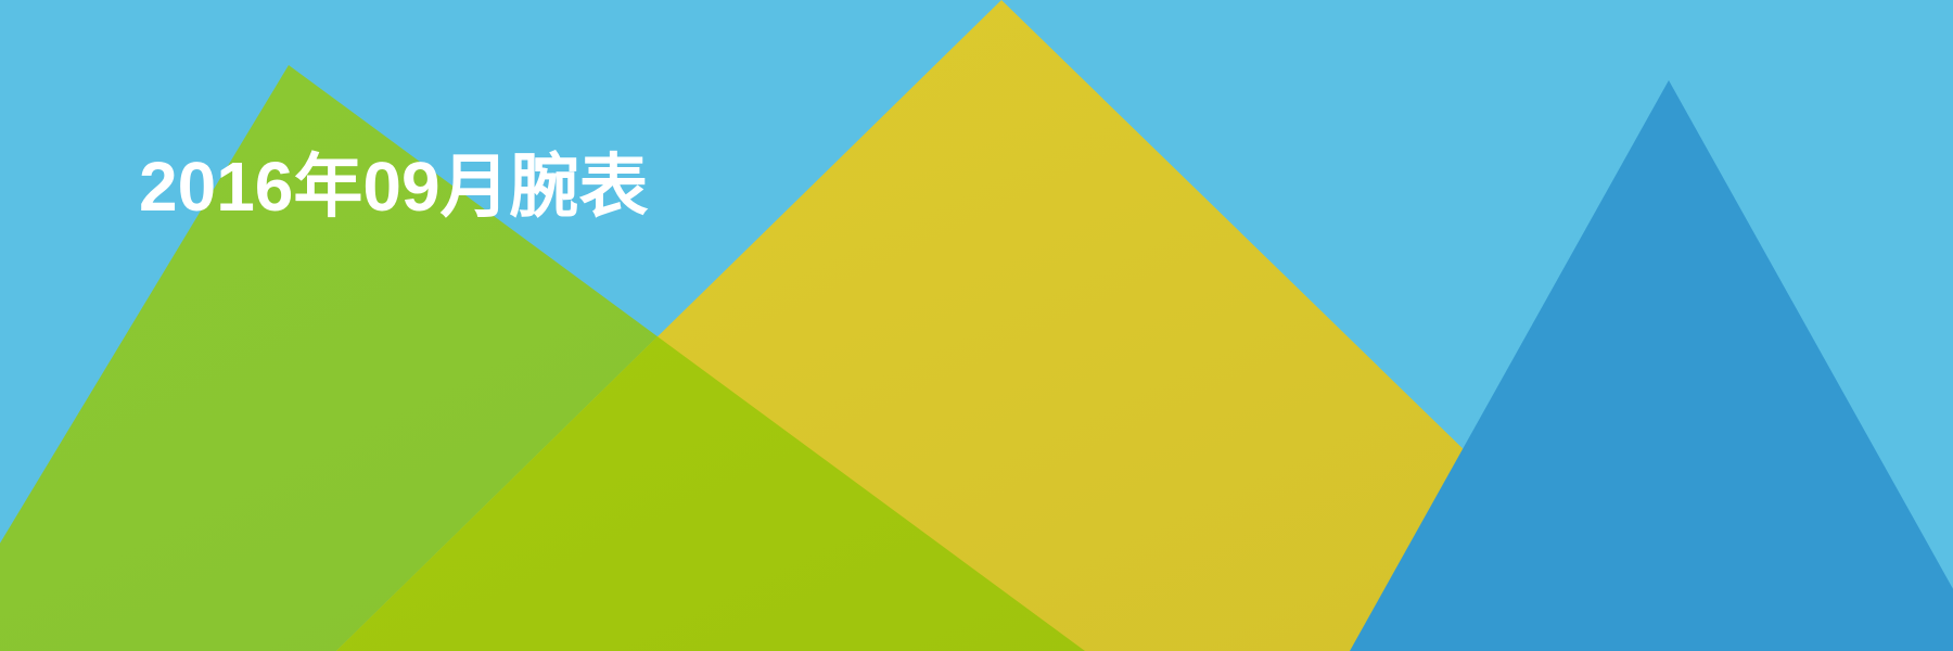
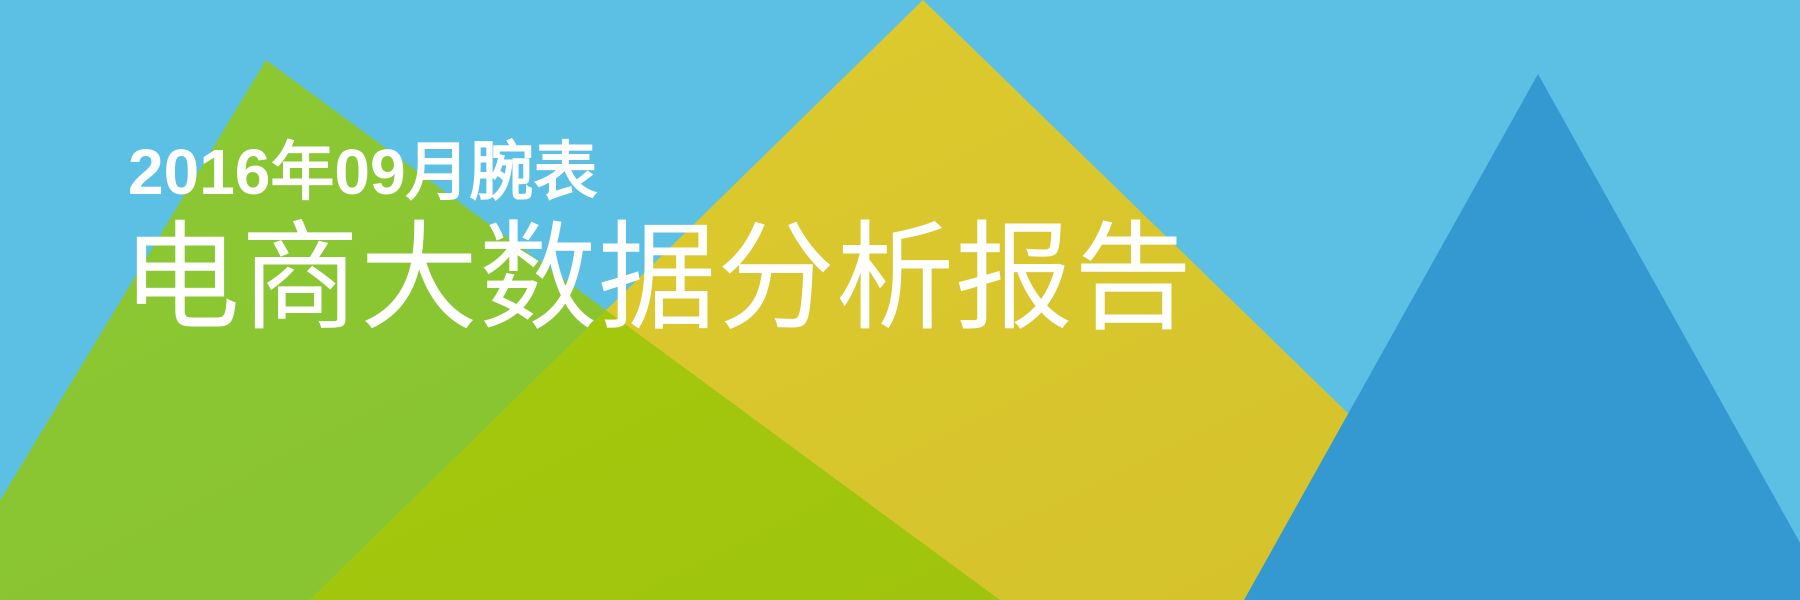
  2016年09月腕表
+ 电商大数据分析报告
